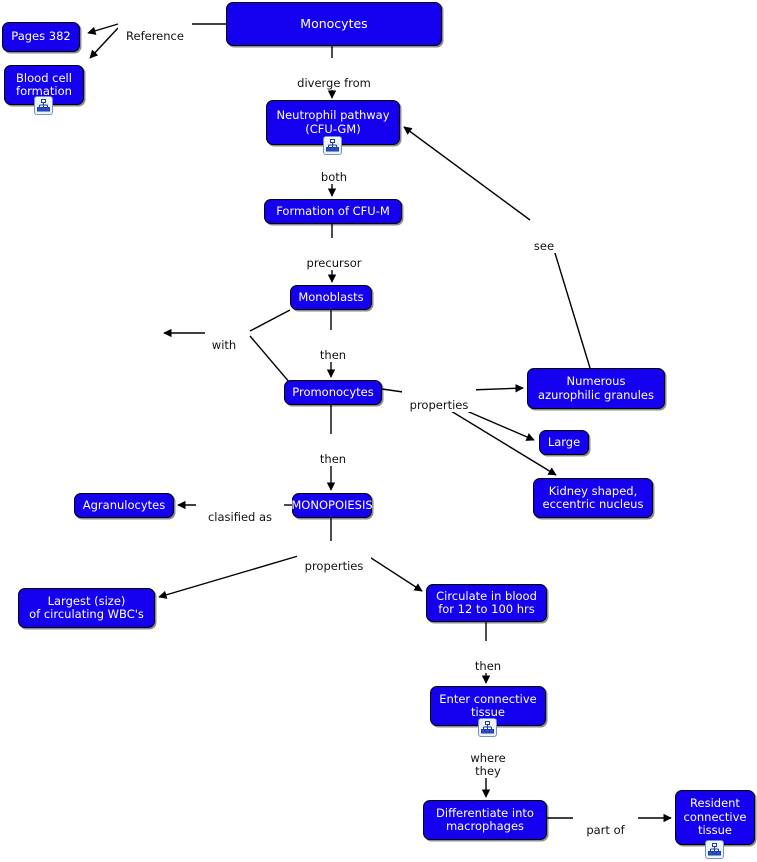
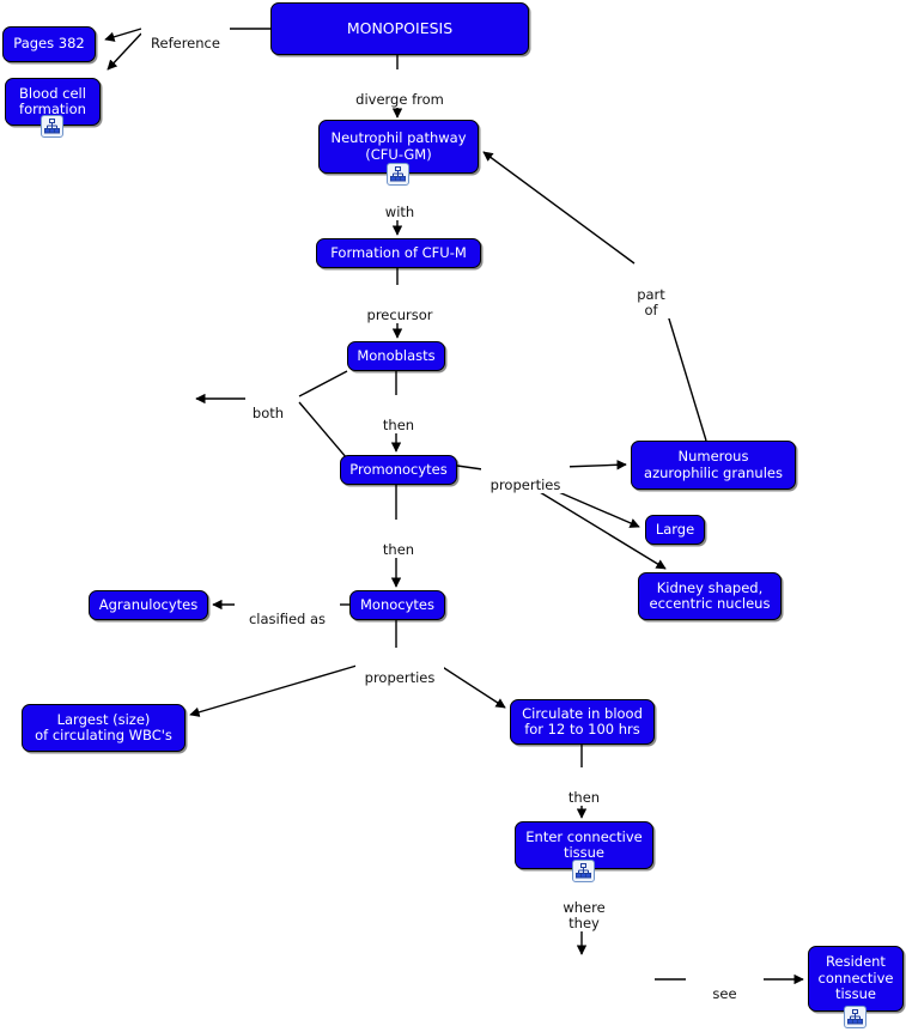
- Monocytes
+ MONOPOIESIS
  Pages 382
  Blood cell
  formation
  Neutrophil pathway
  (CFU-GM)
  Formation of CFU-M
  Monoblasts
  Promonocytes
  Numerous
  azurophilic granules
  Large
  Kidney shaped,
  eccentric nucleus
- MONOPOIESIS
+ Monocytes
  Agranulocytes
  Largest (size)
  of circulating WBC's
  Circulate in blood
  for 12 to 100 hrs
  Enter connective
  tissue
- Differentiate into
- macrophages
  Resident
  connective
  tissue
  Reference
  diverge from
- both
+ with
  precursor
  then
- with
+ both
  properties
- see
+ part of
  then
  clasified as
  properties
  then
  where
  they
- part of
+ see
